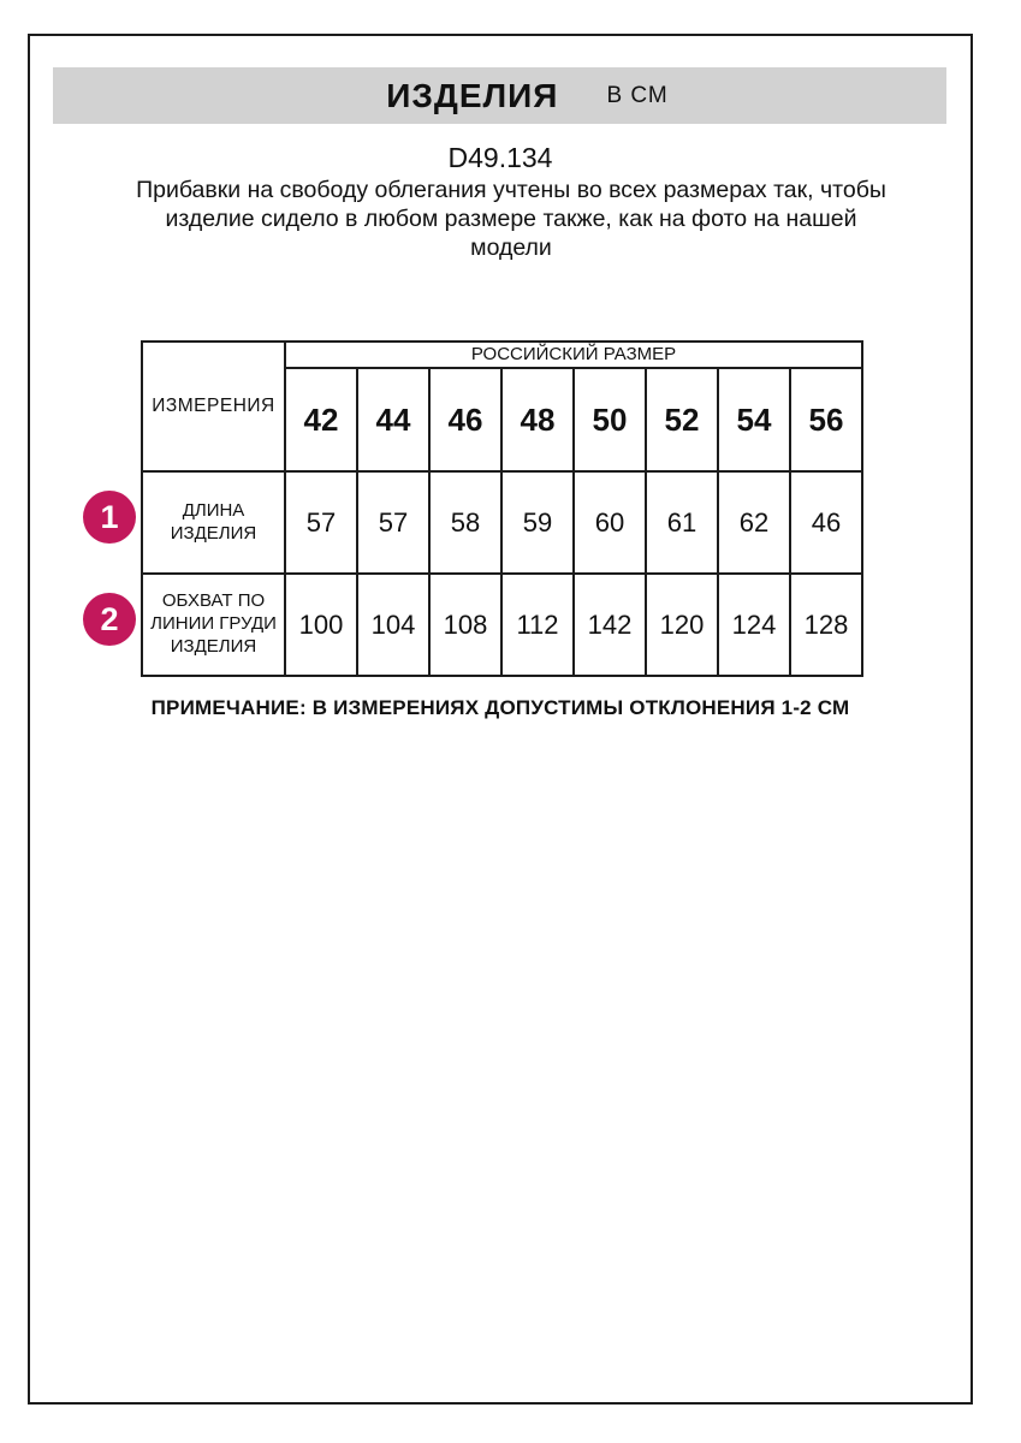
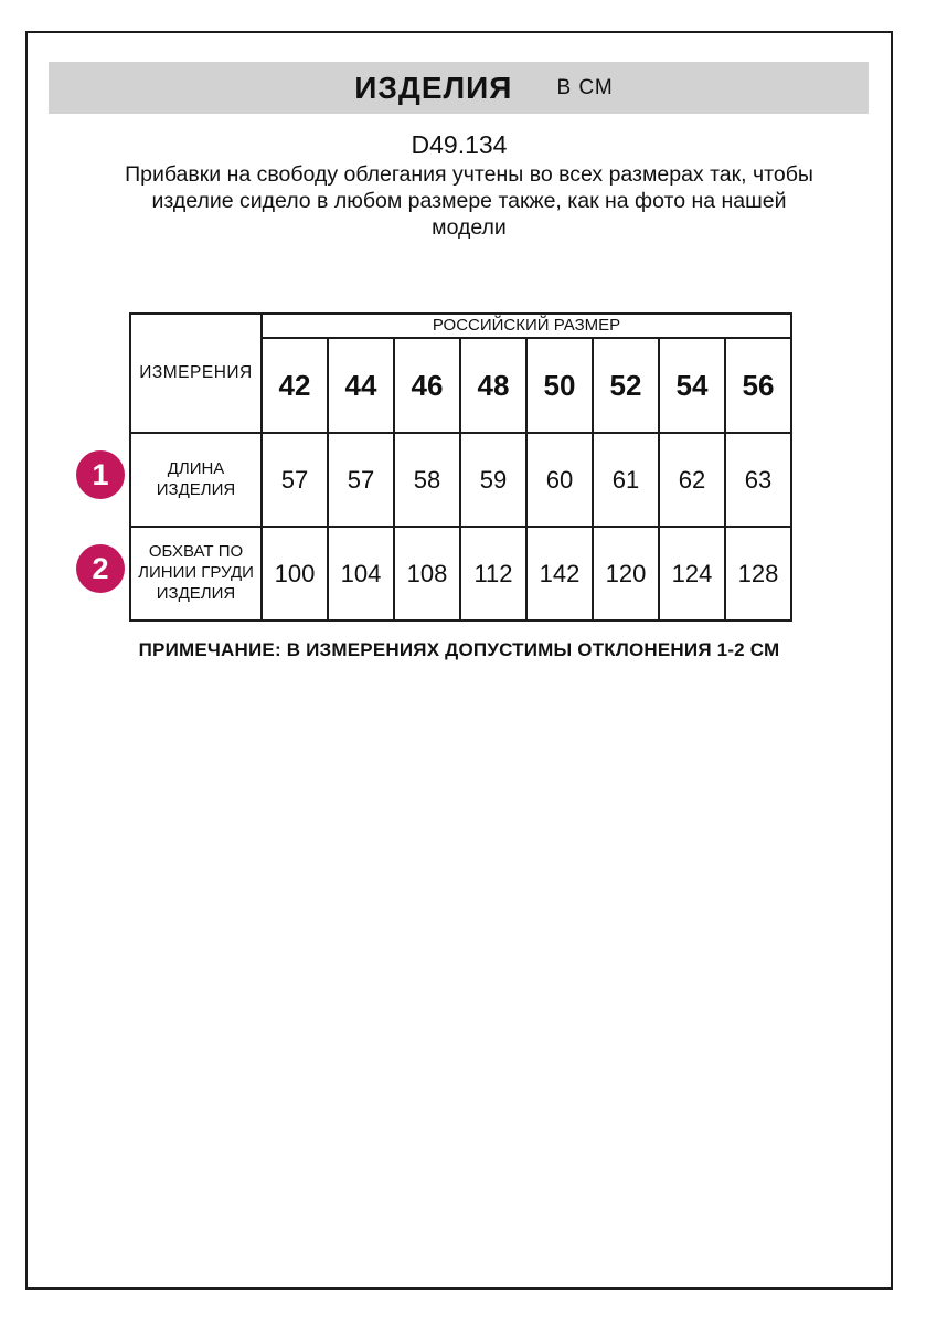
  ИЗДЕЛИЯ
  В СМ
  D49.134
  Прибавки на свободу облегания учтены во всех размерах так, чтобы изделие сидело в любом размере также, как на фото на нашей модели
  ИЗМЕРЕНИЯ	РОССИЙСКИЙ РАЗМЕР
  42	44	46	48	50	52	54	56
- ДЛИНА ИЗДЕЛИЯ	57	57	58	59	60	61	62	46
+ ДЛИНА ИЗДЕЛИЯ	57	57	58	59	60	61	62	63
  ОБХВАТ ПО ЛИНИИ ГРУДИ ИЗДЕЛИЯ	100	104	108	112	142	120	124	128
  1
  2
  ПРИМЕЧАНИЕ: В ИЗМЕРЕНИЯХ ДОПУСТИМЫ ОТКЛОНЕНИЯ 1-2 СМ
